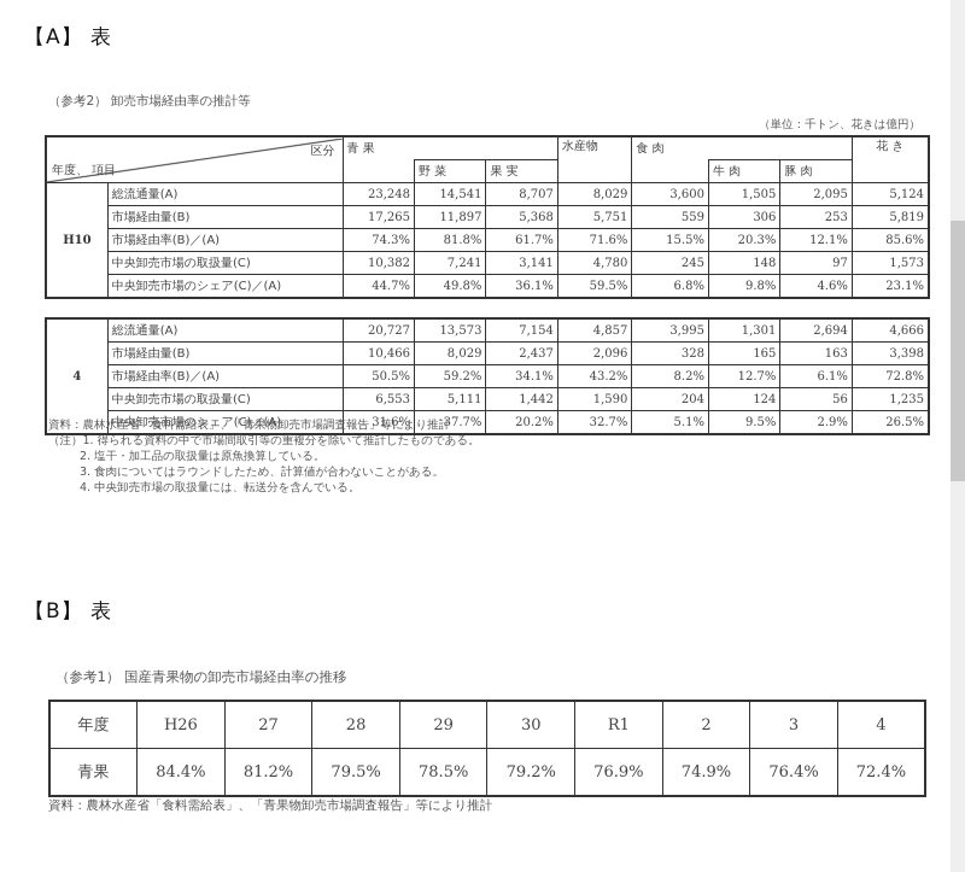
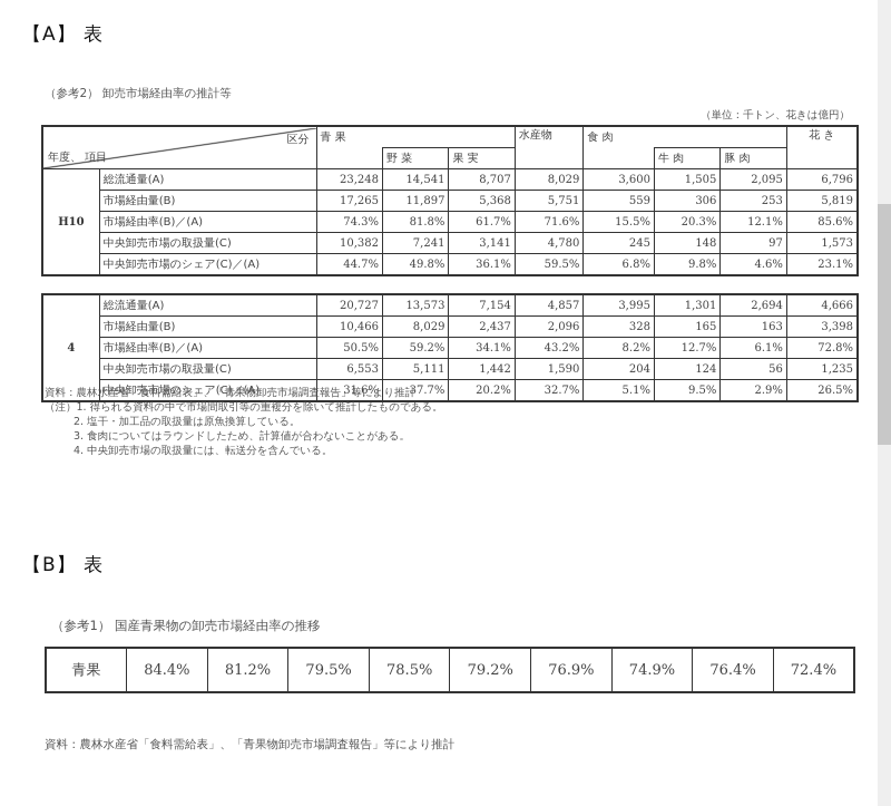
  【A】 表
  （参考2） 卸売市場経由率の推計等
  （単位：千トン、花きは億円）
  区分 年度、 項目	青 果	水産物	食 肉	花 き
  	野 菜	果 実		牛 肉	豚 肉
- H10	総流通量(A)	23,248	14,541	8,707	8,029	3,600	1,505	2,095	5,124
+ H10	総流通量(A)	23,248	14,541	8,707	8,029	3,600	1,505	2,095	6,796
  市場経由量(B)	17,265	11,897	5,368	5,751	559	306	253	5,819
  市場経由率(B)／(A)	74.3%	81.8%	61.7%	71.6%	15.5%	20.3%	12.1%	85.6%
  中央卸売市場の取扱量(C)	10,382	7,241	3,141	4,780	245	148	97	1,573
  中央卸売市場のシェア(C)／(A)	44.7%	49.8%	36.1%	59.5%	6.8%	9.8%	4.6%	23.1%
  4	総流通量(A)	20,727	13,573	7,154	4,857	3,995	1,301	2,694	4,666
  市場経由量(B)	10,466	8,029	2,437	2,096	328	165	163	3,398
  市場経由率(B)／(A)	50.5%	59.2%	34.1%	43.2%	8.2%	12.7%	6.1%	72.8%
  中央卸売市場の取扱量(C)	6,553	5,111	1,442	1,590	204	124	56	1,235
  中央卸売市場のシェア(C)／(A)	31.6%	37.7%	20.2%	32.7%	5.1%	9.5%	2.9%	26.5%
  資料：農林水産省「食料需給表」、「青果物卸売市場調査報告」等により推計
  （注）1. 得られる資料の中で市場間取引等の重複分を除いて推計したものである。
  2. 塩干・加工品の取扱量は原魚換算している。
  3. 食肉についてはラウンドしたため、計算値が合わないことがある。
  4. 中央卸売市場の取扱量には、転送分を含んでいる。
  【B】 表
  （参考1） 国産青果物の卸売市場経由率の推移
- 年度	H26	27	28	29	30	R1	2	3	4
  青果	84.4%	81.2%	79.5%	78.5%	79.2%	76.9%	74.9%	76.4%	72.4%
  資料：農林水産省「食料需給表」、「青果物卸売市場調査報告」等により推計
